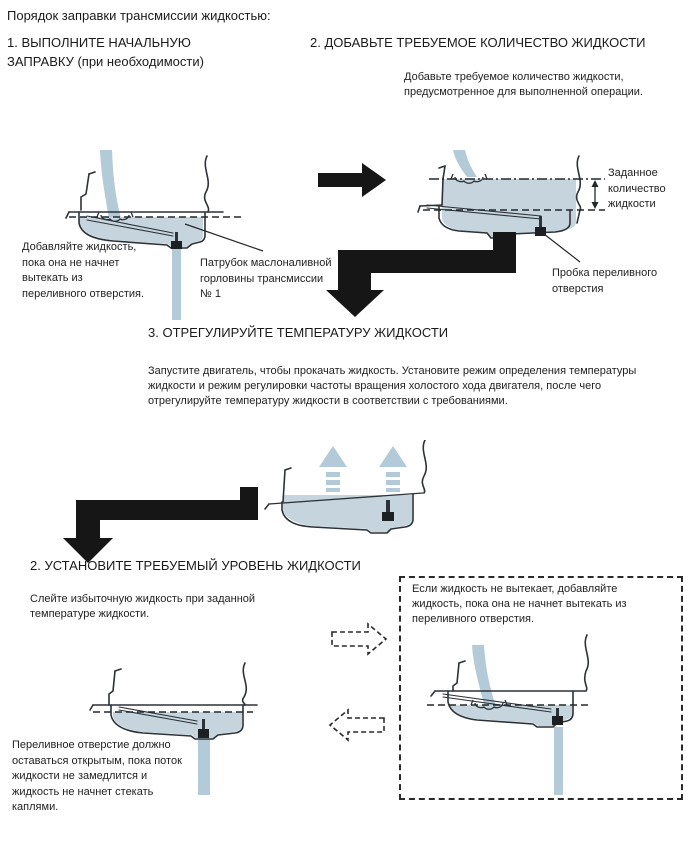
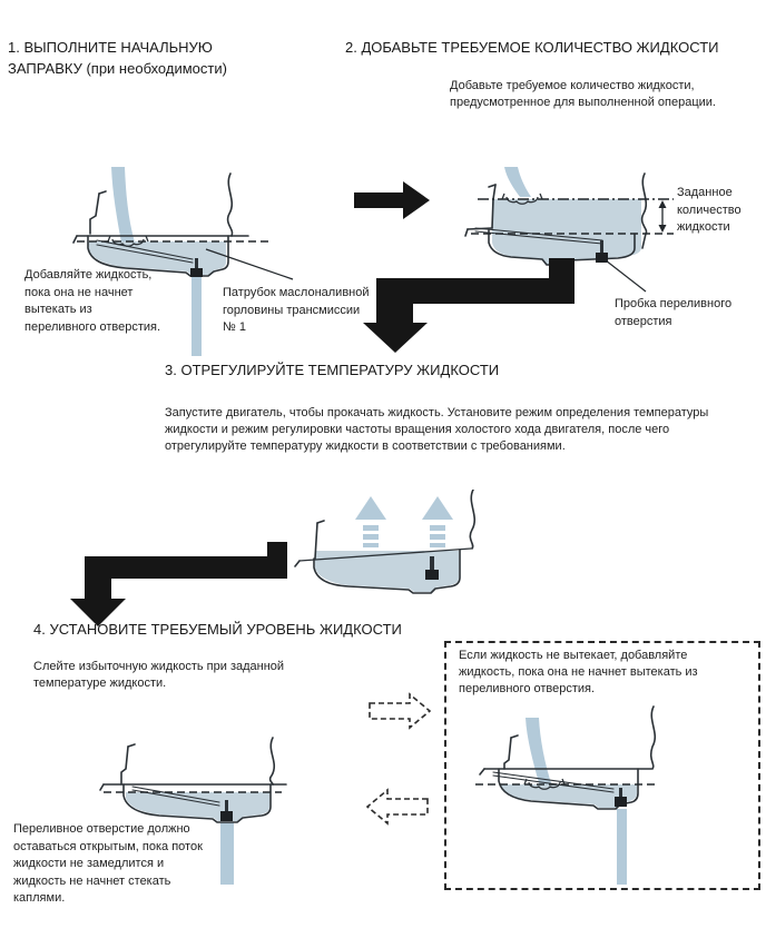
- Порядок заправки трансмиссии жидкостью:
  1. ВЫПОЛНИТЕ НАЧАЛЬНУЮ
  ЗАПРАВКУ (при необходимости)
  2. ДОБАВЬТЕ ТРЕБУЕМОЕ КОЛИЧЕСТВО ЖИДКОСТИ
  Добавьте требуемое количество жидкости,
  предусмотренное для выполненной операции.
  Заданное
  количество
  жидкости
  Добавляйте жидкость,
  пока она не начнет
  вытекать из
  переливного отверстия.
  Патрубок маслоналивной
  горловины трансмиссии
  № 1
  Пробка переливного
  отверстия
  3. ОТРЕГУЛИРУЙТЕ ТЕМПЕРАТУРУ ЖИДКОСТИ
  Запустите двигатель, чтобы прокачать жидкость. Установите режим определения температуры
  жидкости и режим регулировки частоты вращения холостого хода двигателя, после чего
  отрегулируйте температуру жидкости в соответствии с требованиями.
- 2. УСТАНОВИТЕ ТРЕБУЕМЫЙ УРОВЕНЬ ЖИДКОСТИ
+ 4. УСТАНОВИТЕ ТРЕБУЕМЫЙ УРОВЕНЬ ЖИДКОСТИ
  Слейте избыточную жидкость при заданной
  температуре жидкости.
  Если жидкость не вытекает, добавляйте
  жидкость, пока она не начнет вытекать из
  переливного отверстия.
  Переливное отверстие должно
  оставаться открытым, пока поток
  жидкости не замедлится и
  жидкость не начнет стекать
  каплями.
